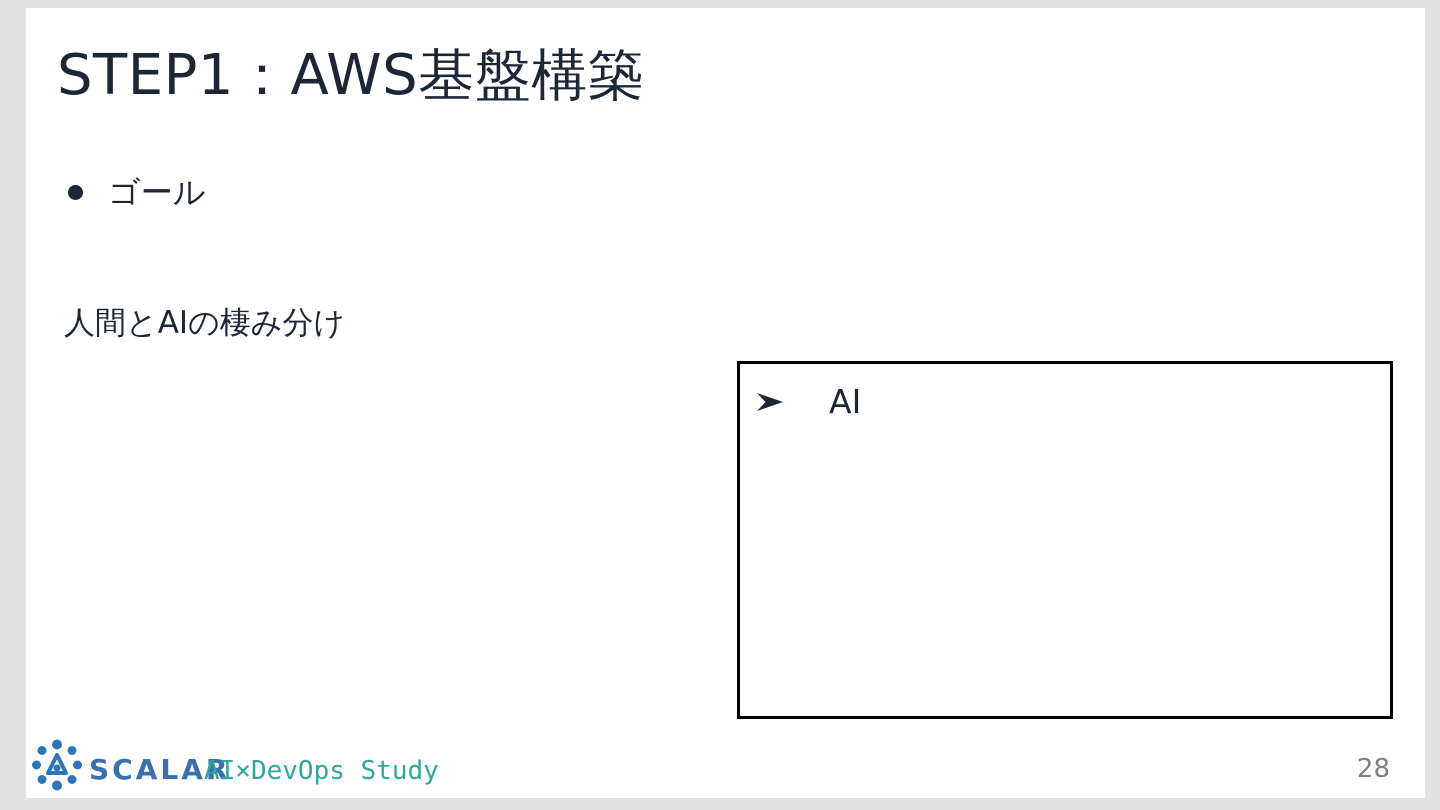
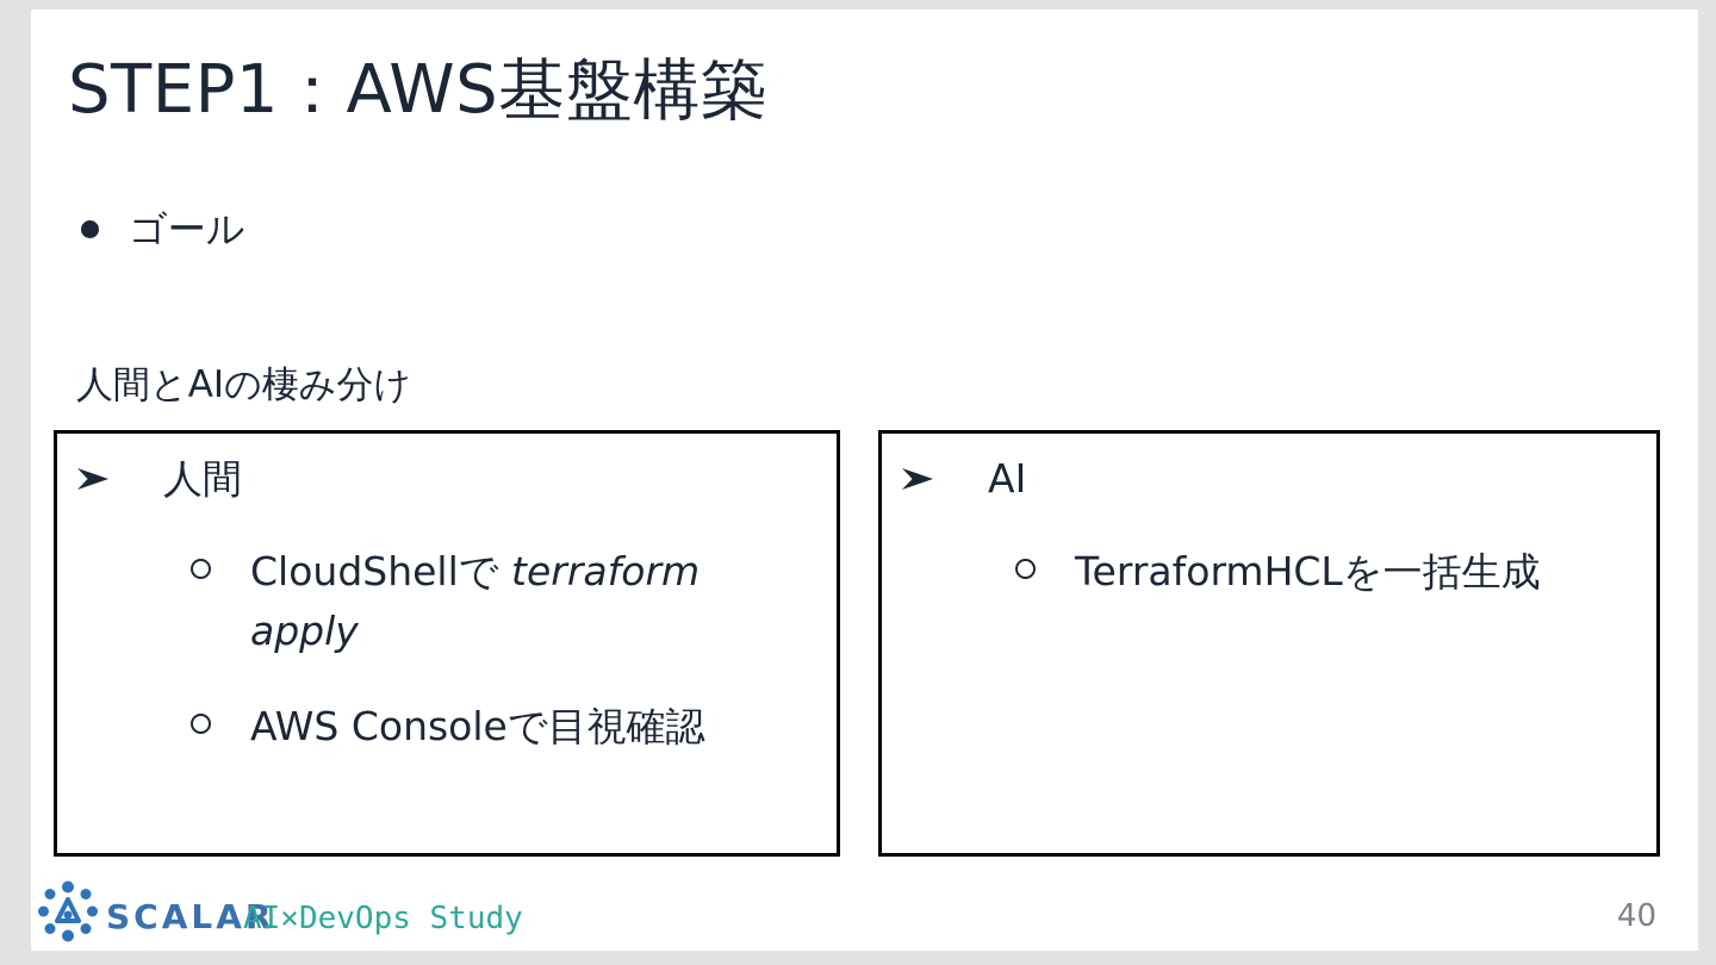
  STEP1：AWS基盤構築
  ゴール
  人間とAIの棲み分け
+ 人間
+ CloudShellで terraform apply
+ AWS Consoleで目視確認
  AI
+ TerraformHCLを一括生成
  SCALAR
  AI×DevOps Study
- 28
+ 40
